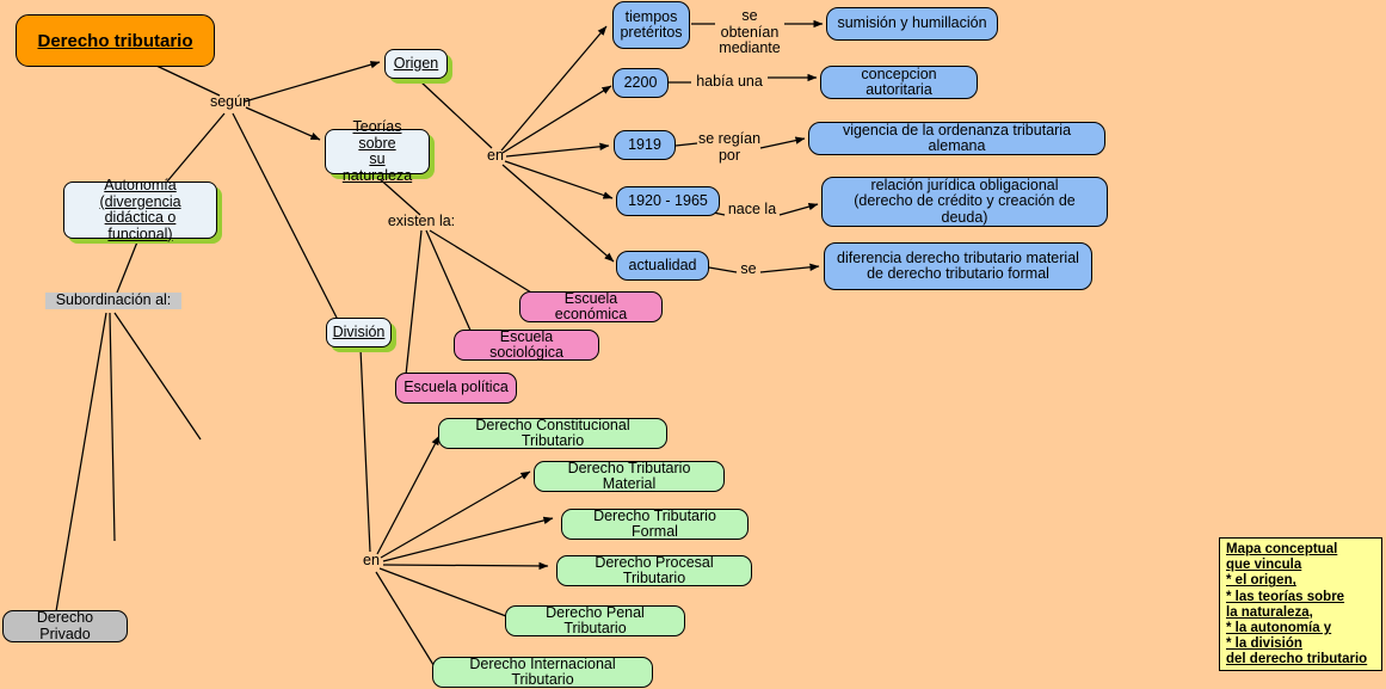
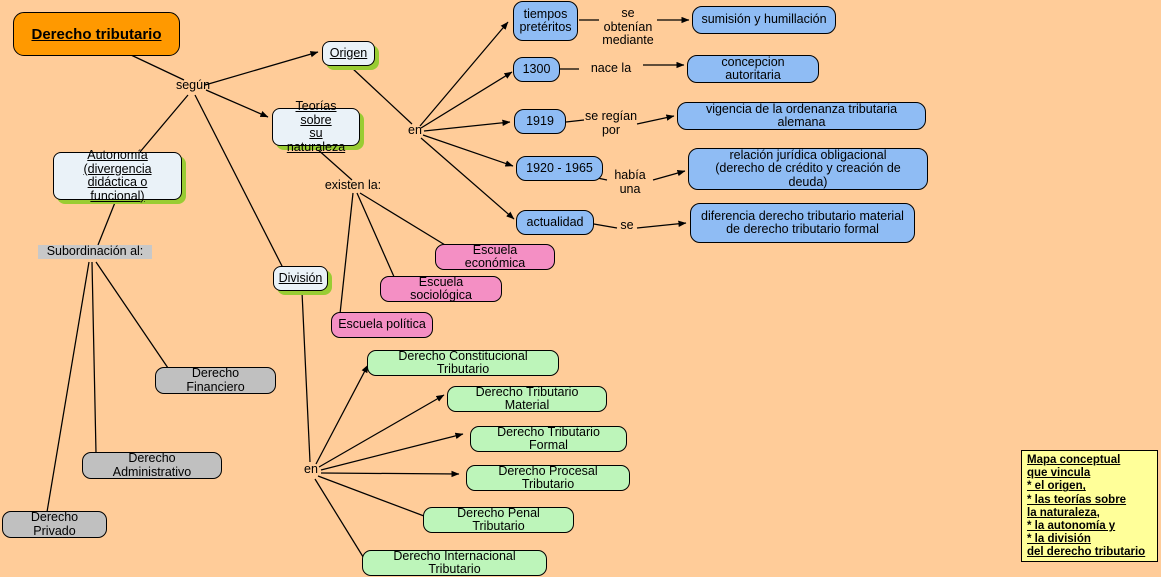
  Derecho tributario
  Origen
  Teorías sobre
  su naturaleza
  Autonomía
  (divergencia
  didáctica o funcional)
  División
  tiempos
  pretéritos
- 2200
+ 1300
  1919
  1920 - 1965
  actualidad
  sumisión y humillación
  concepcion autoritaria
  vigencia de la ordenanza tributaria alemana
  relación jurídica obligacional
  (derecho de crédito y creación de deuda)
  diferencia derecho tributario material
  de derecho tributario formal
  Escuela económica
  Escuela sociológica
  Escuela política
+ Derecho Financiero
+ Derecho Administrativo
  Derecho Privado
  Derecho Constitucional Tributario
  Derecho Tributario Material
  Derecho Tributario Formal
  Derecho Procesal Tributario
  Derecho Penal Tributario
  Derecho Internacional Tributario
  según
  en
  existen la:
  Subordinación al:
  en
  se obtenían
  mediante
- había una
+ nace la
  se regían
  por
- nace la
+ había una
  se
  Mapa conceptual
  que vincula
  * el origen,
  * las teorías sobre
  la naturaleza,
  * la autonomía y
  * la división
  del derecho tributario
